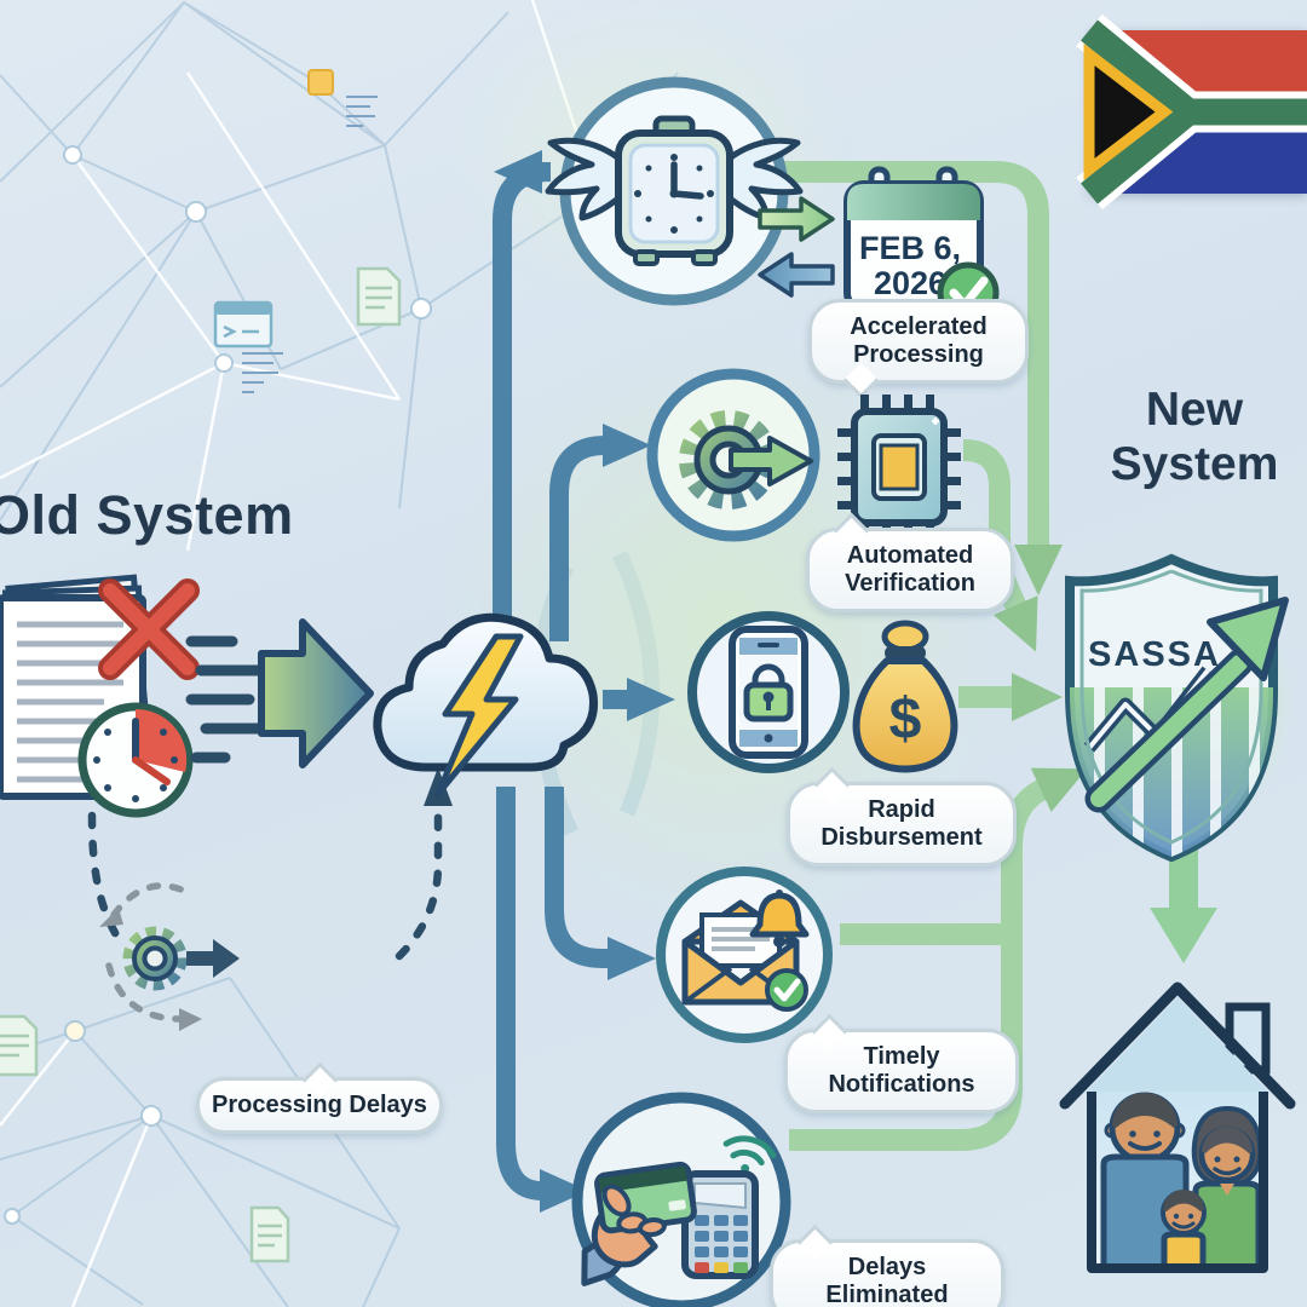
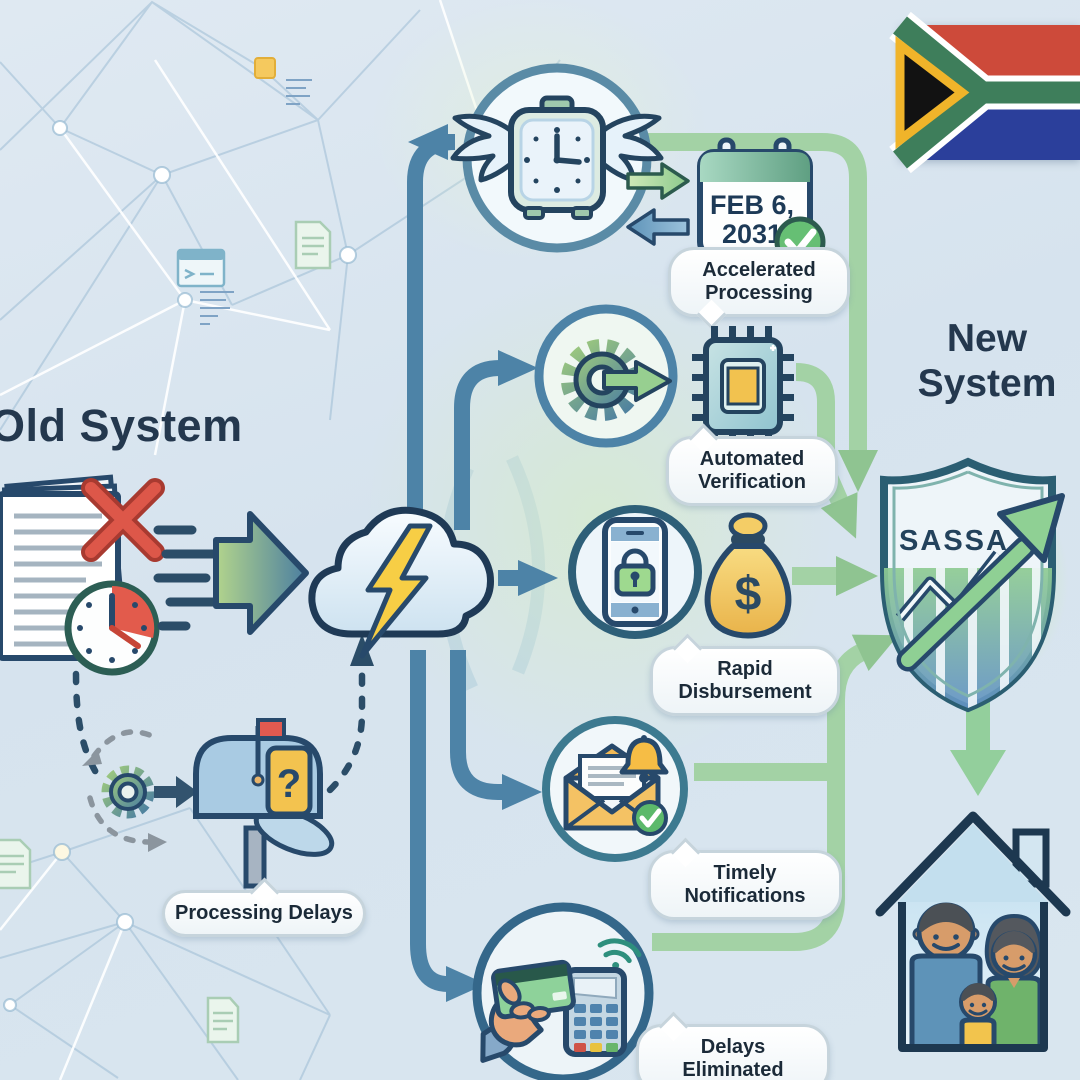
  Old System
+ ?
  Processing Delays
  FEB 6,
- 2026
+ 2031
  Accelerated Processing
  Automated Verification
  $
  Rapid Disbursement
  Timely Notifications
  Delays Eliminated
  New
  System
  SASSA
